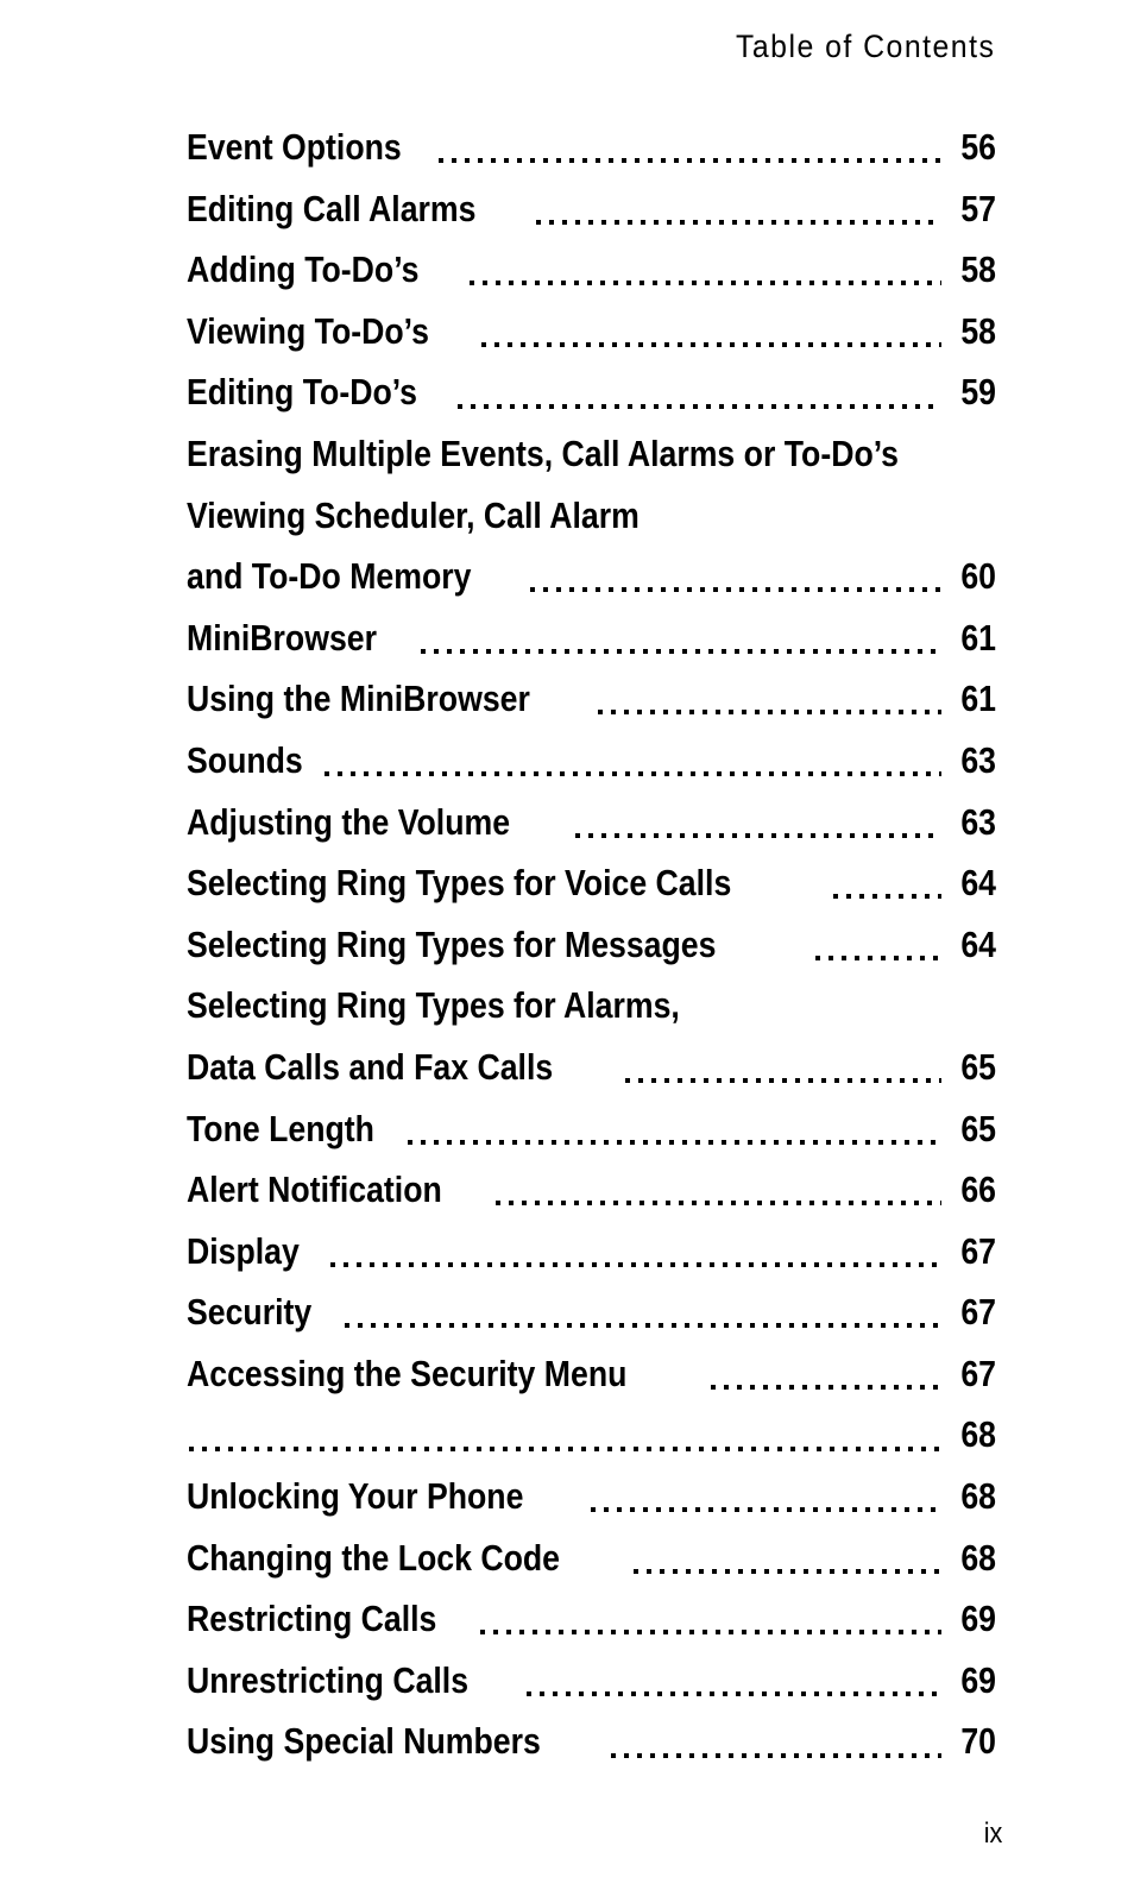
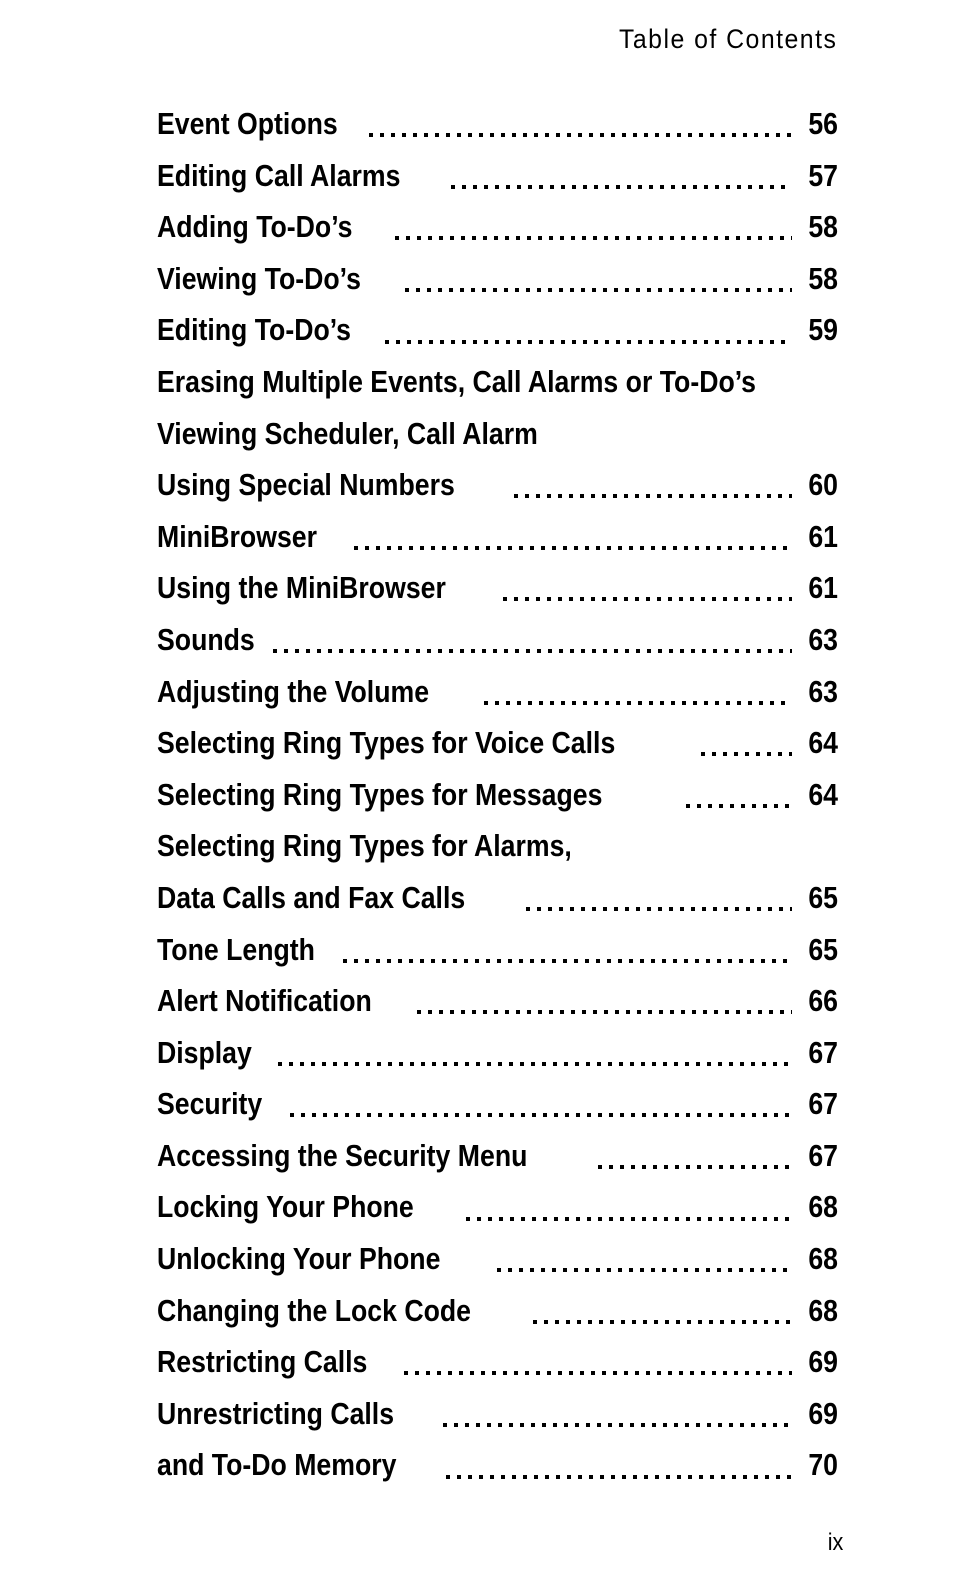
  Table of Contents
  Event Options
  56
  Editing Call Alarms
  57
  Adding To-Do’s
  58
  Viewing To-Do’s
  58
  Editing To-Do’s
  59
  Erasing Multiple Events, Call Alarms or To-Do’s
  Viewing Scheduler, Call Alarm
- and To-Do Memory
+ Using Special Numbers
  60
  MiniBrowser
  61
  Using the MiniBrowser
  61
  Sounds
  63
  Adjusting the Volume
  63
  Selecting Ring Types for Voice Calls
  64
  Selecting Ring Types for Messages
  64
  Selecting Ring Types for Alarms,
  Data Calls and Fax Calls
  65
  Tone Length
  65
  Alert Notification
  66
  Display
  67
  Security
  67
  Accessing the Security Menu
  67
+ Locking Your Phone
  68
  Unlocking Your Phone
  68
  Changing the Lock Code
  68
  Restricting Calls
  69
  Unrestricting Calls
  69
- Using Special Numbers
+ and To-Do Memory
  70
  ix
